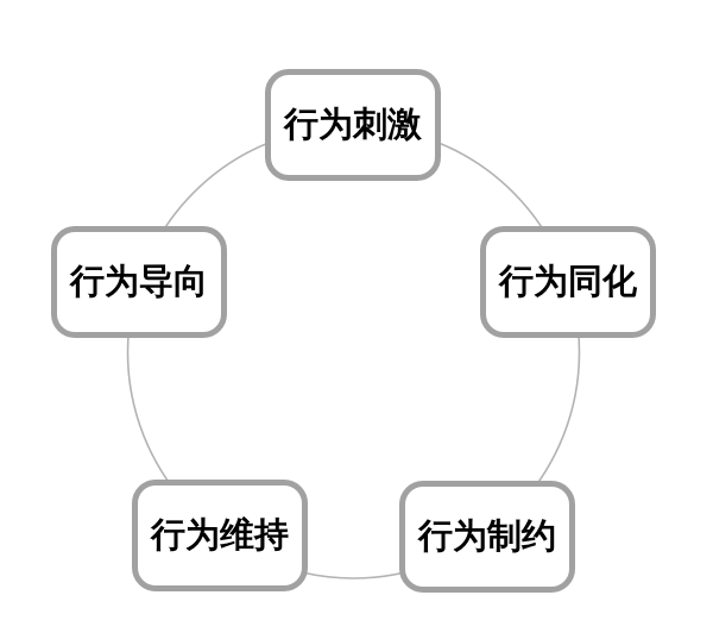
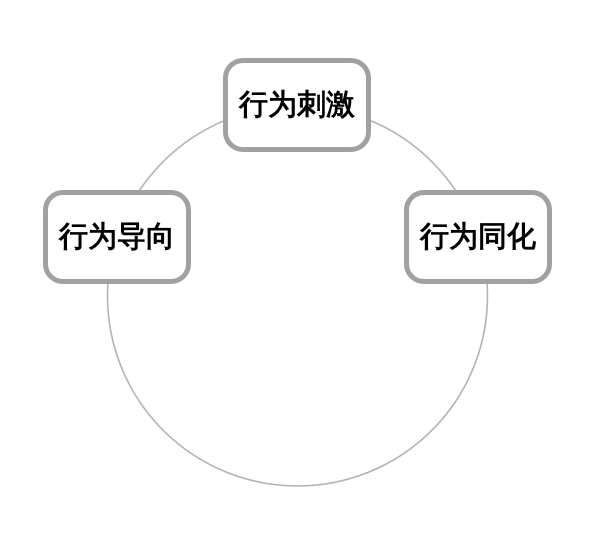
  行为刺激
  行为同化
- 行为制约
- 行为维持
  行为导向
